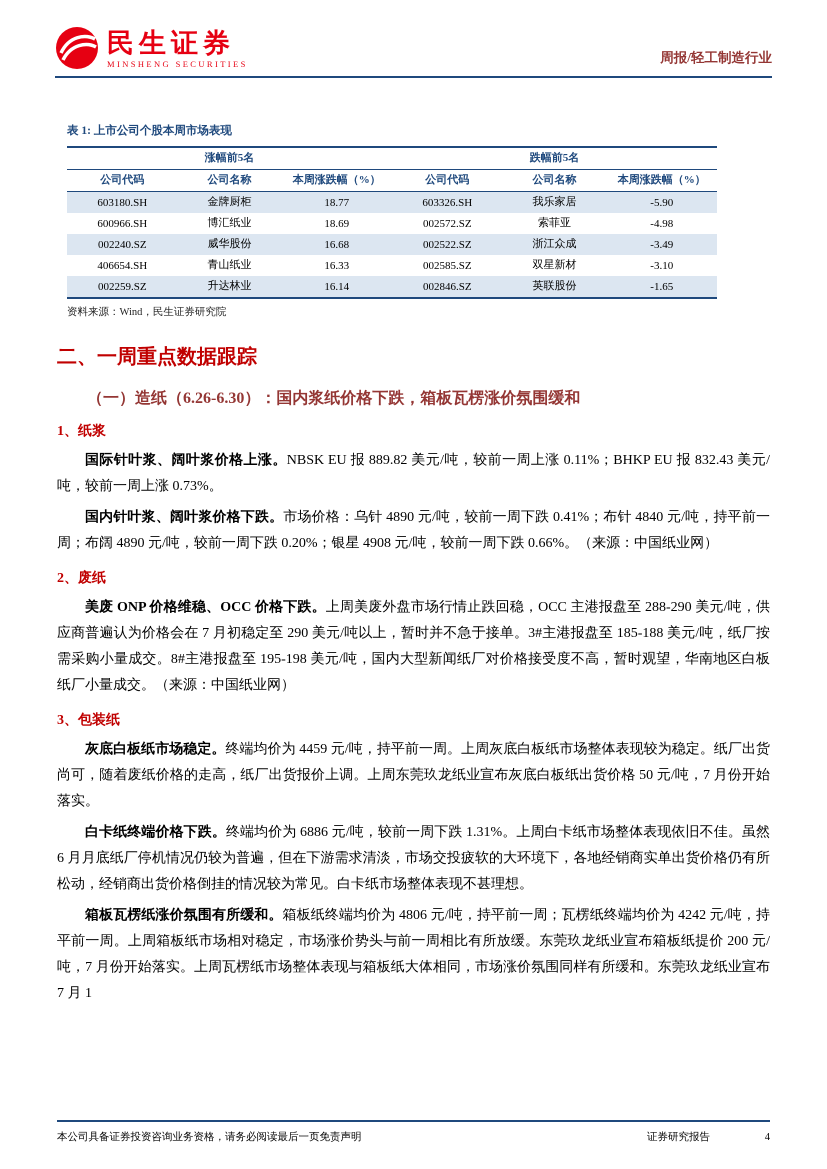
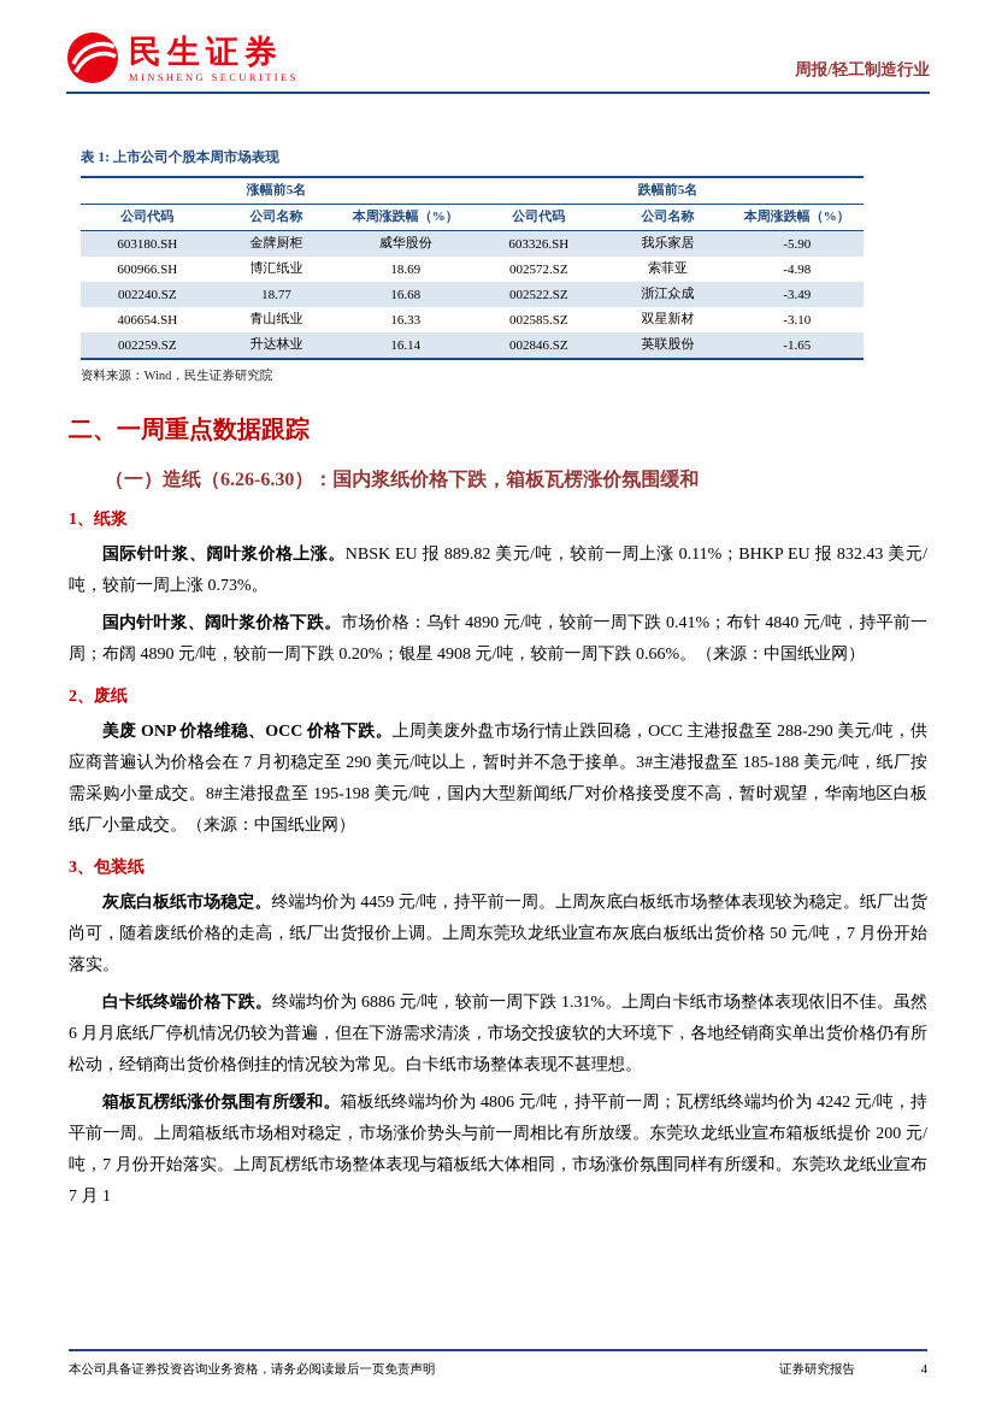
  民生证券
  MINSHENG SECURITIES
  周报/轻工制造行业
  表 1: 上市公司个股本周市场表现
  涨幅前5名	跌幅前5名
  公司代码	公司名称	本周涨跌幅（%）	公司代码	公司名称	本周涨跌幅（%）
- 603180.SH	金牌厨柜	18.77	603326.SH	我乐家居	-5.90
+ 603180.SH	金牌厨柜	威华股份	603326.SH	我乐家居	-5.90
  600966.SH	博汇纸业	18.69	002572.SZ	索菲亚	-4.98
- 002240.SZ	威华股份	16.68	002522.SZ	浙江众成	-3.49
+ 002240.SZ	18.77	16.68	002522.SZ	浙江众成	-3.49
  406654.SH	青山纸业	16.33	002585.SZ	双星新材	-3.10
  002259.SZ	升达林业	16.14	002846.SZ	英联股份	-1.65
  资料来源：Wind，民生证券研究院
  二、一周重点数据跟踪
  （一）造纸（6.26-6.30）：国内浆纸价格下跌，箱板瓦楞涨价氛围缓和
  1、纸浆
  国际针叶浆、阔叶浆价格上涨。NBSK EU 报 889.82 美元/吨，较前一周上涨 0.11%；BHKP EU 报 832.43 美元/吨，较前一周上涨 0.73%。
  国内针叶浆、阔叶浆价格下跌。市场价格：乌针 4890 元/吨，较前一周下跌 0.41%；布针 4840 元/吨，持平前一周；布阔 4890 元/吨，较前一周下跌 0.20%；银星 4908 元/吨，较前一周下跌 0.66%。（来源：中国纸业网）
  2、废纸
  美废 ONP 价格维稳、OCC 价格下跌。上周美废外盘市场行情止跌回稳，OCC 主港报盘至 288-290 美元/吨，供应商普遍认为价格会在 7 月初稳定至 290 美元/吨以上，暂时并不急于接单。3#主港报盘至 185-188 美元/吨，纸厂按需采购小量成交。8#主港报盘至 195-198 美元/吨，国内大型新闻纸厂对价格接受度不高，暂时观望，华南地区白板纸厂小量成交。（来源：中国纸业网）
  3、包装纸
  灰底白板纸市场稳定。终端均价为 4459 元/吨，持平前一周。上周灰底白板纸市场整体表现较为稳定。纸厂出货尚可，随着废纸价格的走高，纸厂出货报价上调。上周东莞玖龙纸业宣布灰底白板纸出货价格 50 元/吨，7 月份开始落实。
  白卡纸终端价格下跌。终端均价为 6886 元/吨，较前一周下跌 1.31%。上周白卡纸市场整体表现依旧不佳。虽然 6 月月底纸厂停机情况仍较为普遍，但在下游需求清淡，市场交投疲软的大环境下，各地经销商实单出货价格仍有所松动，经销商出货价格倒挂的情况较为常见。白卡纸市场整体表现不甚理想。
  箱板瓦楞纸涨价氛围有所缓和。箱板纸终端均价为 4806 元/吨，持平前一周；瓦楞纸终端均价为 4242 元/吨，持平前一周。上周箱板纸市场相对稳定，市场涨价势头与前一周相比有所放缓。东莞玖龙纸业宣布箱板纸提价 200 元/吨，7 月份开始落实。上周瓦楞纸市场整体表现与箱板纸大体相同，市场涨价氛围同样有所缓和。东莞玖龙纸业宣布 7 月 1
  本公司具备证券投资咨询业务资格，请务必阅读最后一页免责声明
  证券研究报告
  4
